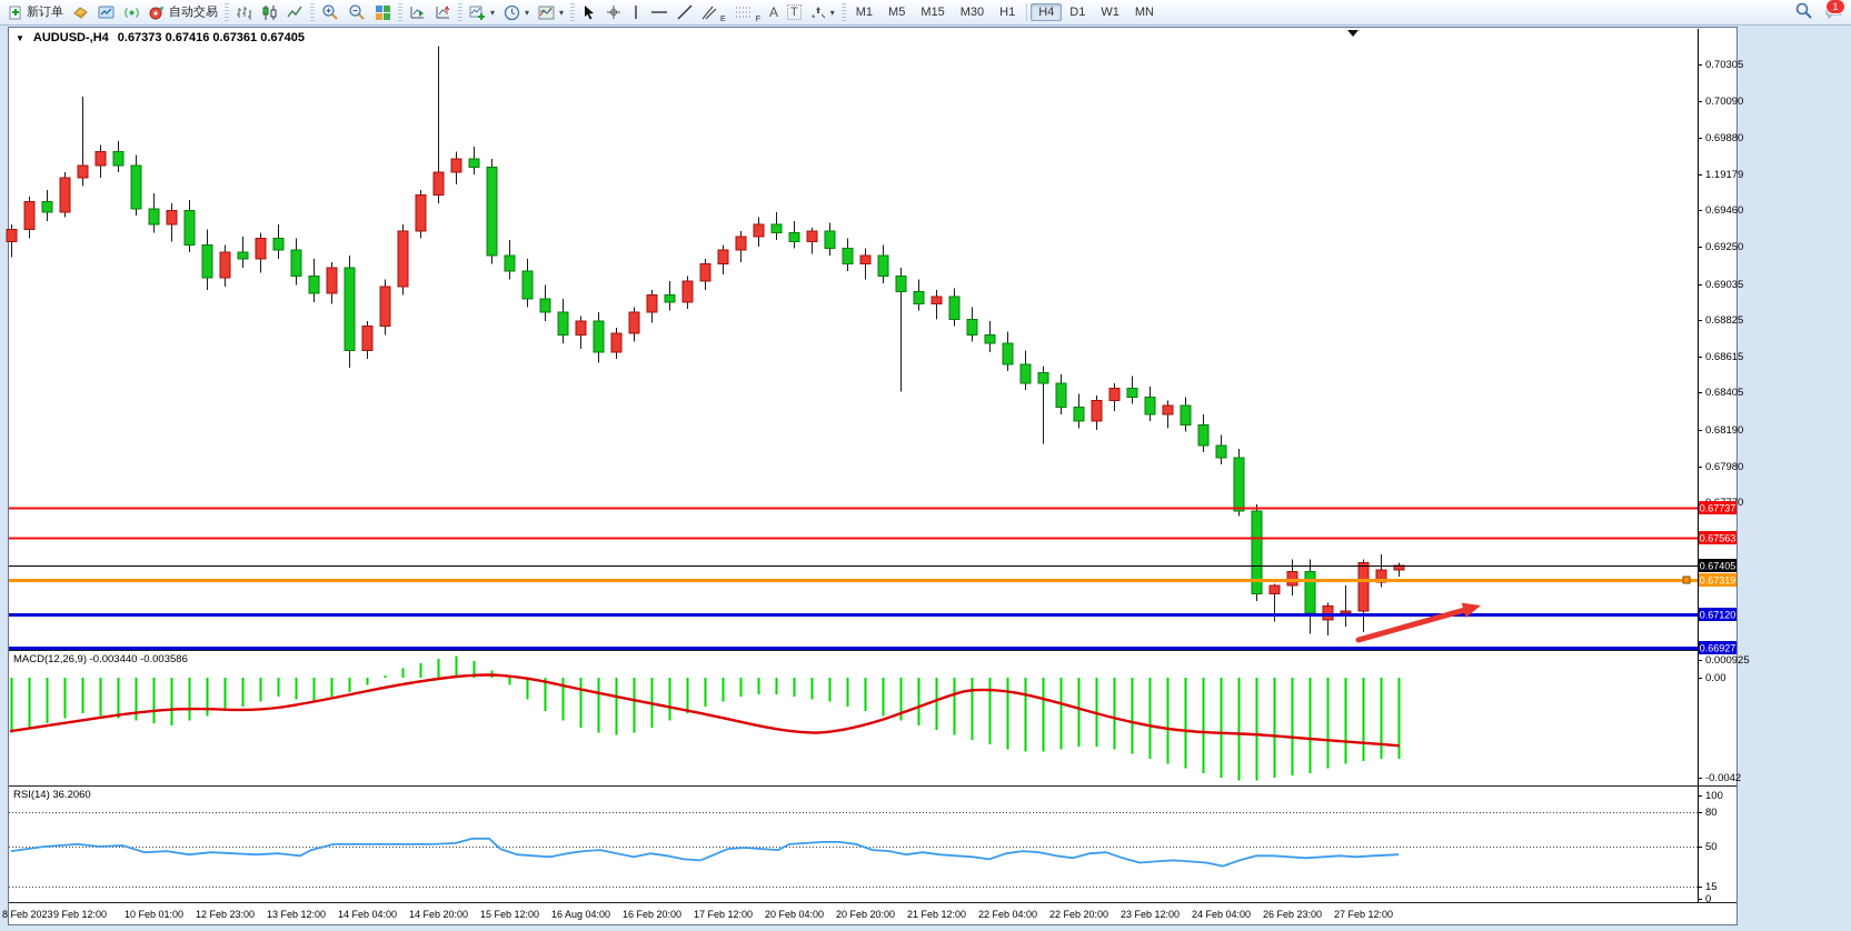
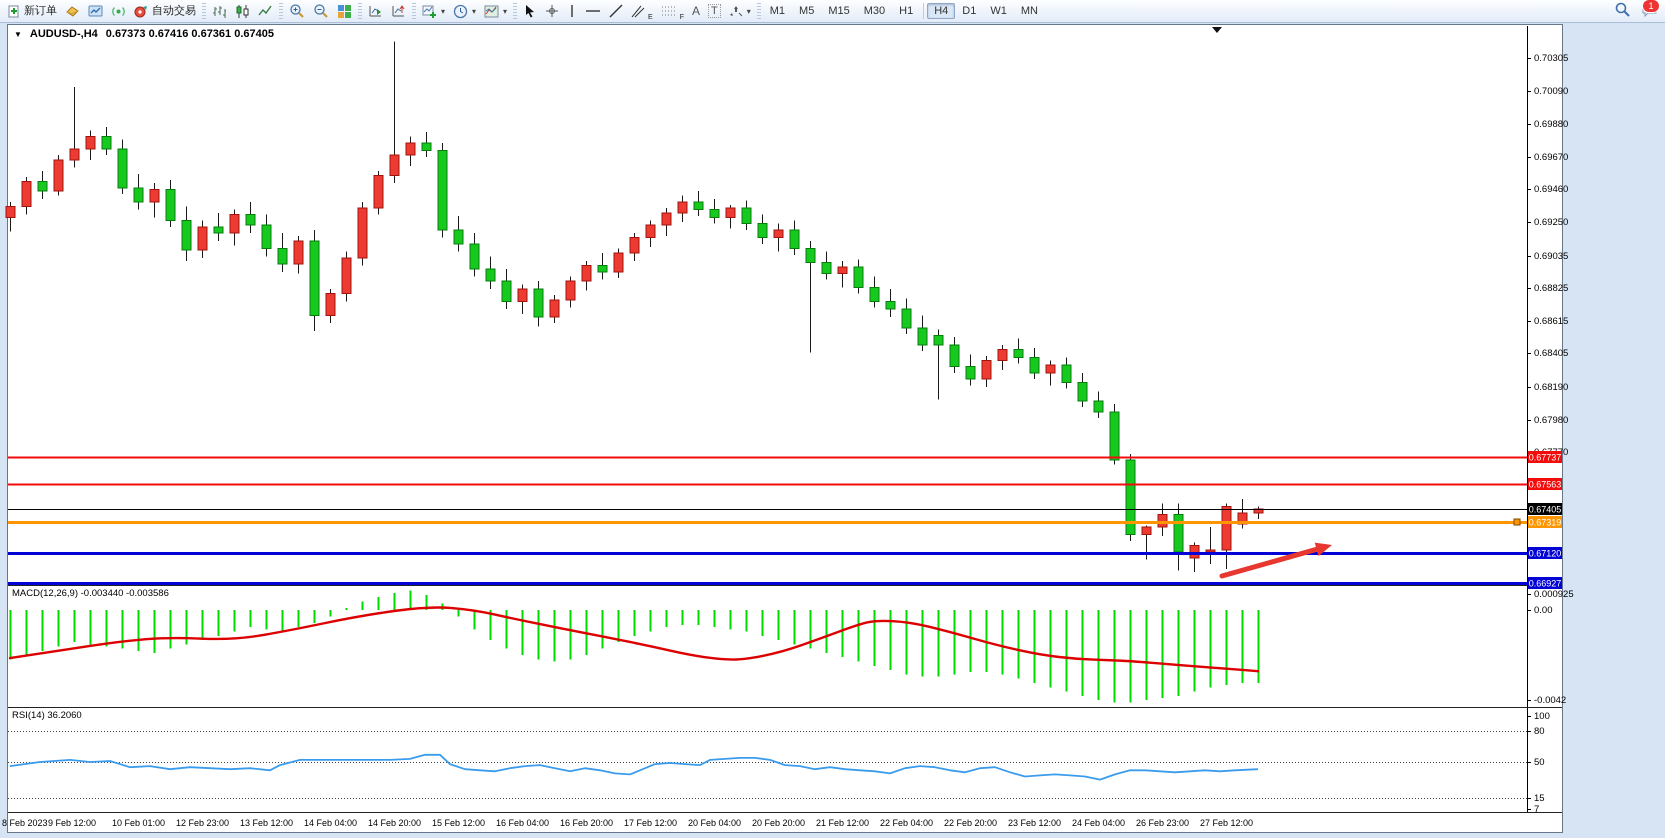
  新订单
  自动交易
  ▾
  ▾
  ▾
  A
  T
  ▾
  M1
  M5
  M15
  M30
  H1
  H4
  D1
  W1
  MN
  1
  ▼
  AUDUSD-,H4
  0.67373 0.67416 0.67361 0.67405
  MACD(12,26,9) -0.003440 -0.003586
  RSI(14) 36.2060
  0.70305
  0.70090
  0.69880
- 1.19179
+ 0.69670
  0.69460
  0.69250
  0.69035
  0.68825
  0.68615
  0.68405
  0.68190
  0.67980
  0.67737
  0.67563
  0.67405
  0.67319
  0.67120
  0.66927
  0.000925
  0.00
  -0.0042
  100
  80
  50
  15
- 0
+ 7
  8 Feb 2023
  9 Feb 12:00
  10 Feb 01:00
  12 Feb 23:00
  13 Feb 12:00
  14 Feb 04:00
  14 Feb 20:00
  15 Feb 12:00
- 16 Aug 04:00
+ 16 Feb 04:00
  16 Feb 20:00
  17 Feb 12:00
  20 Feb 04:00
  20 Feb 20:00
  21 Feb 12:00
  22 Feb 04:00
  22 Feb 20:00
  23 Feb 12:00
  24 Feb 04:00
  26 Feb 23:00
  27 Feb 12:00
